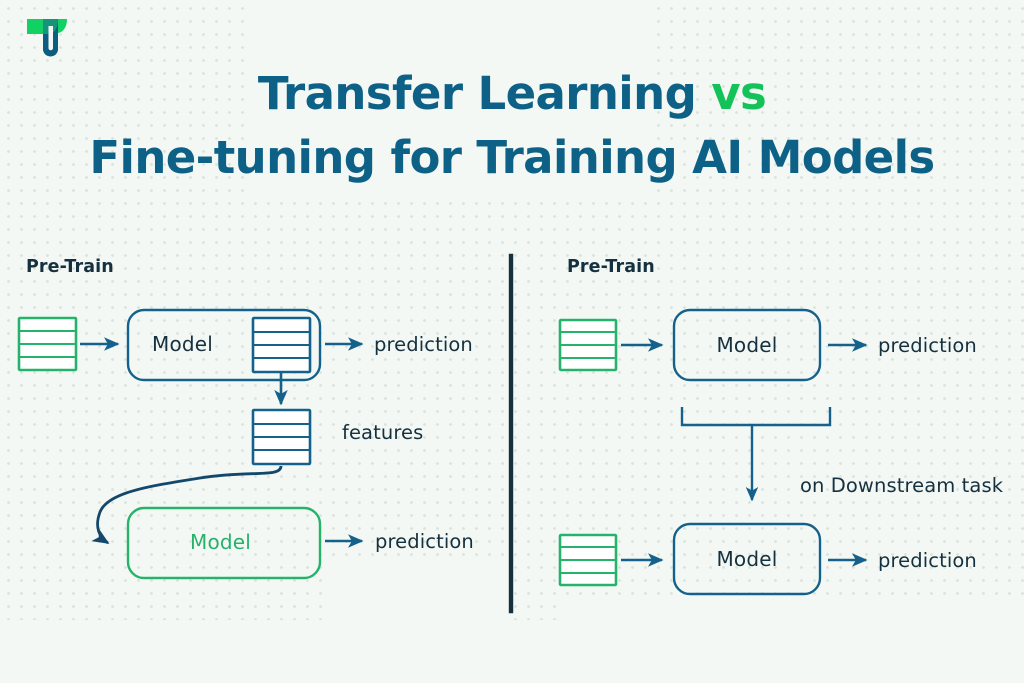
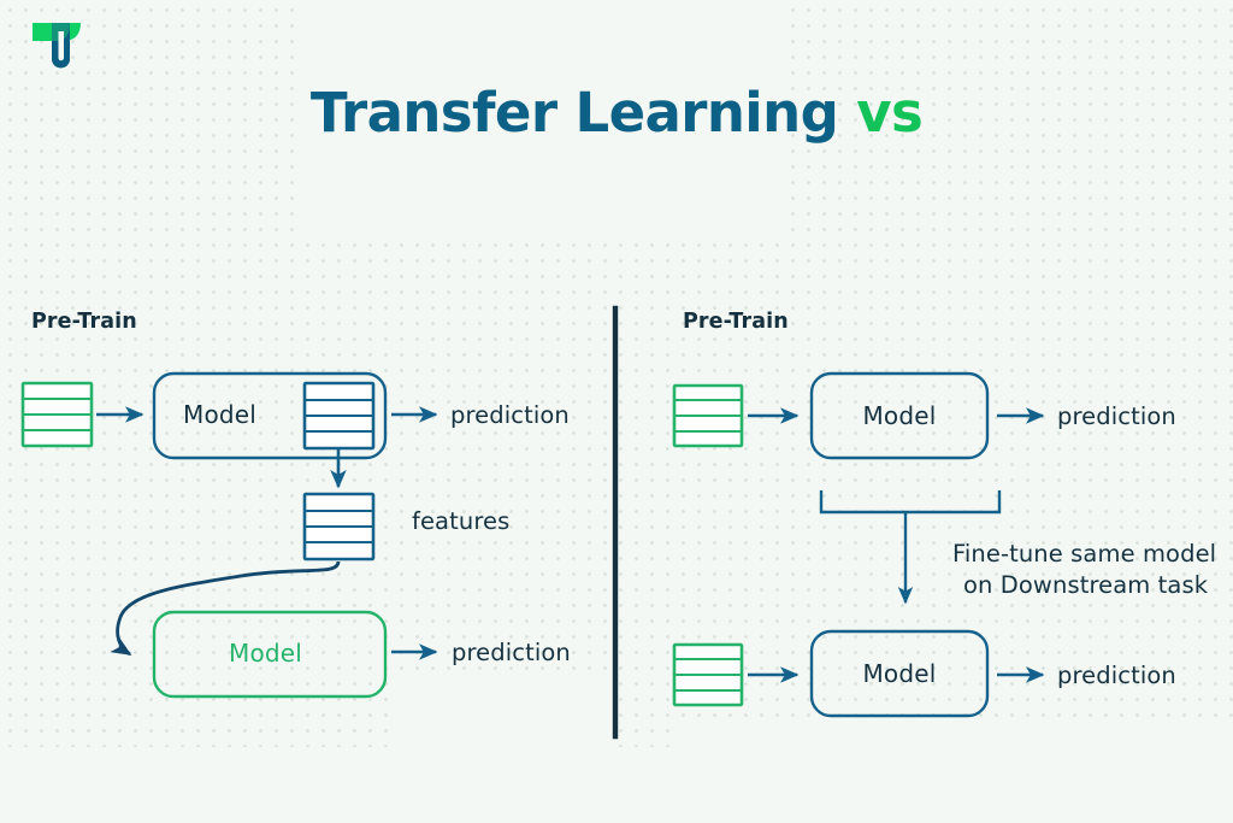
  Transfer Learning vs
- Fine-tuning for Training AI Models
  Pre-Train
  Model
  prediction
  features
  Model
  prediction
  Pre-Train
  Model
  prediction
+ Fine-tune same model
  on Downstream task
  Model
  prediction
